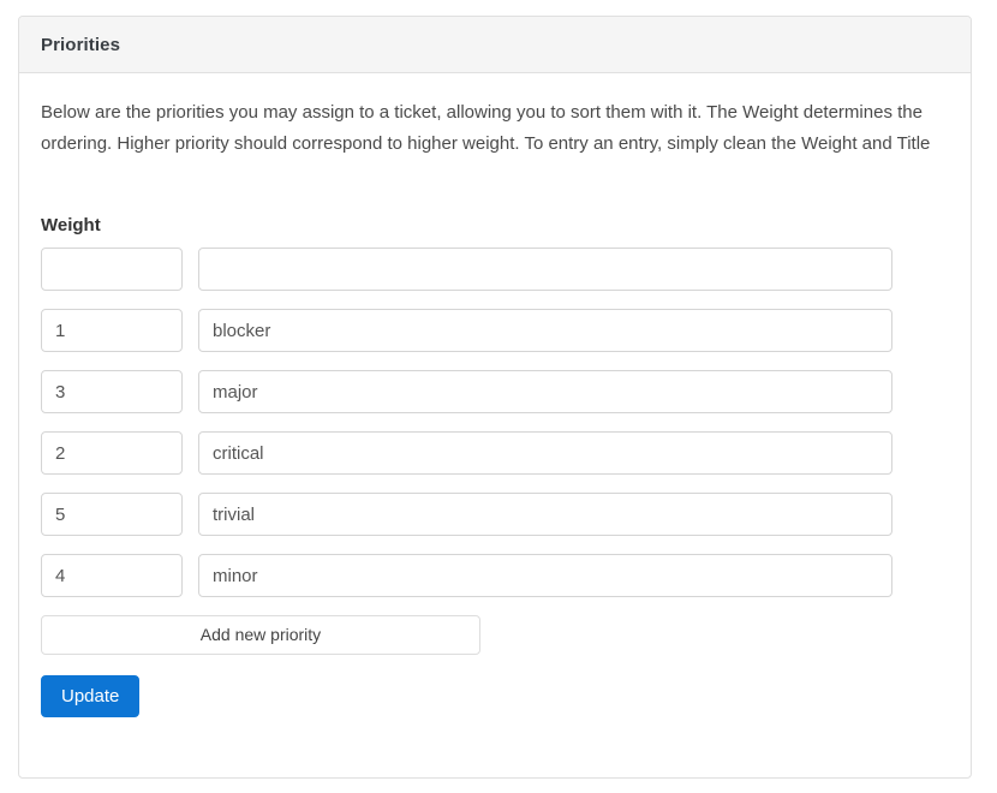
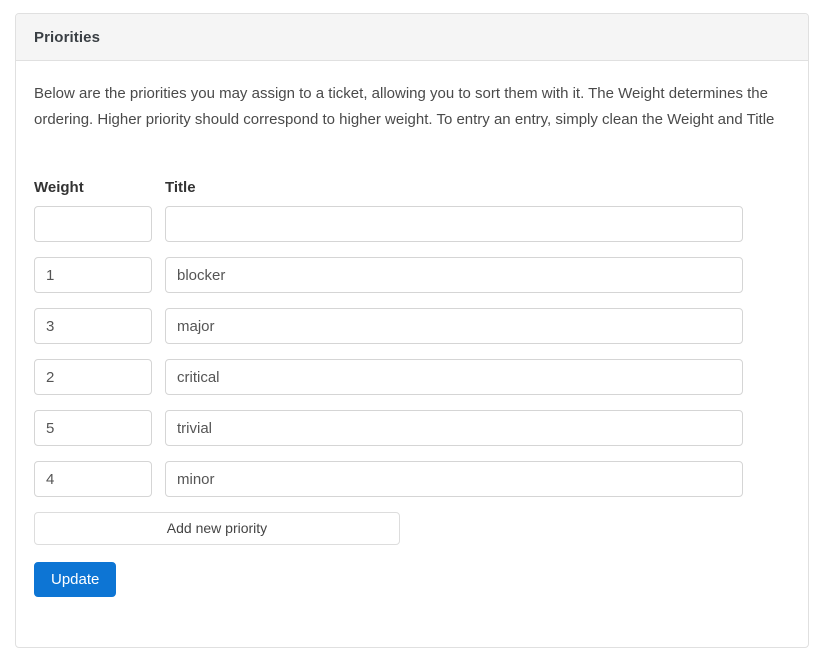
  Priorities
  Below are the priorities you may assign to a ticket, allowing you to sort them with it. The Weight determines the ordering. Higher priority should correspond to higher weight. To entry an entry, simply clean the Weight and Title
  Weight
+ Title
  1
  blocker
  3
  major
  2
  critical
  5
  trivial
  4
  minor
  Add new priority
  Update
